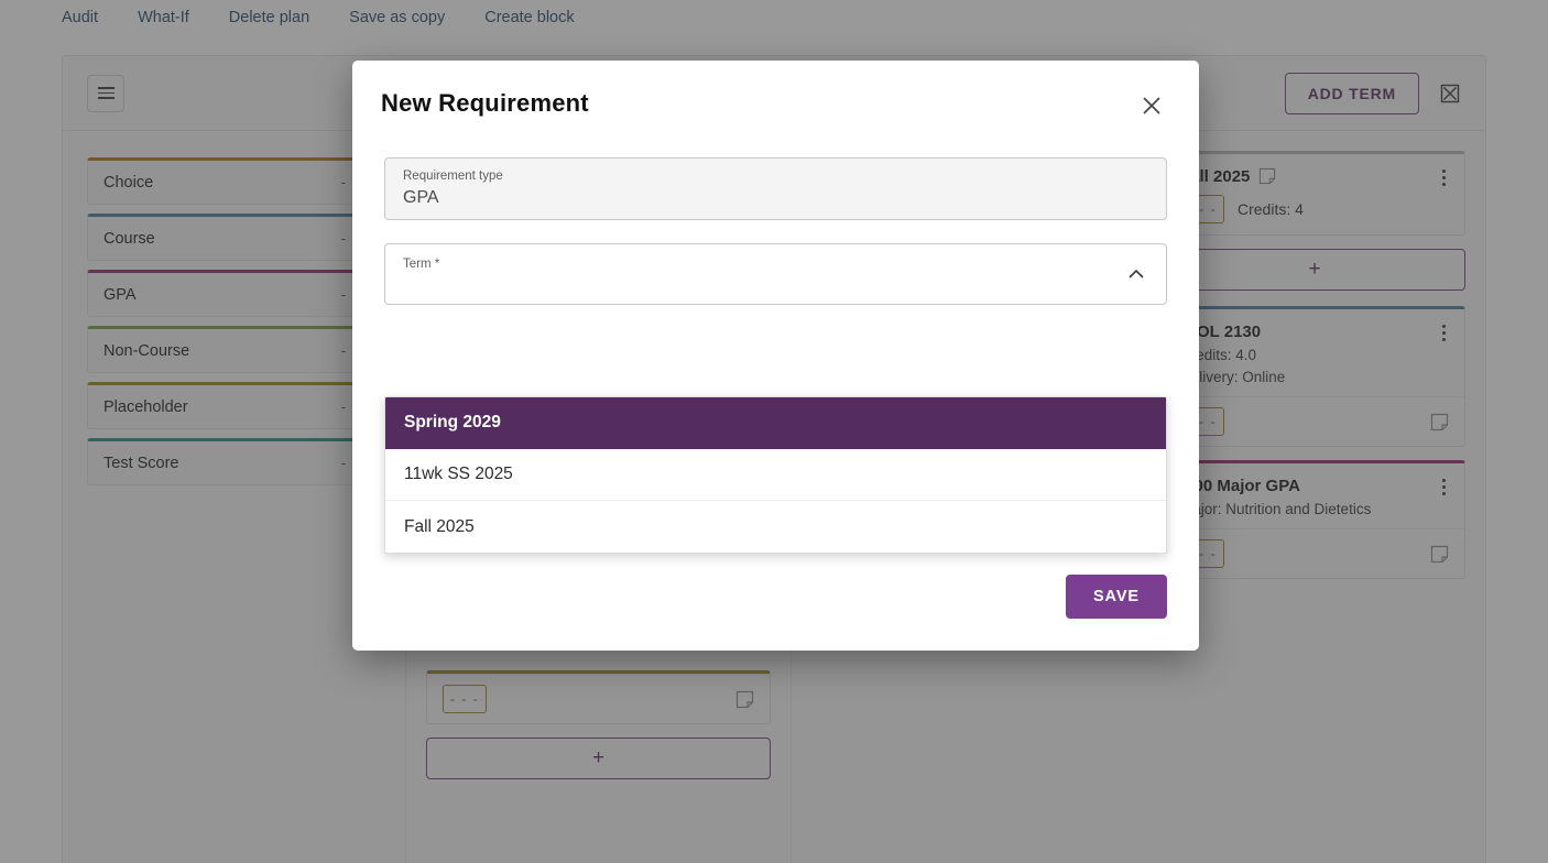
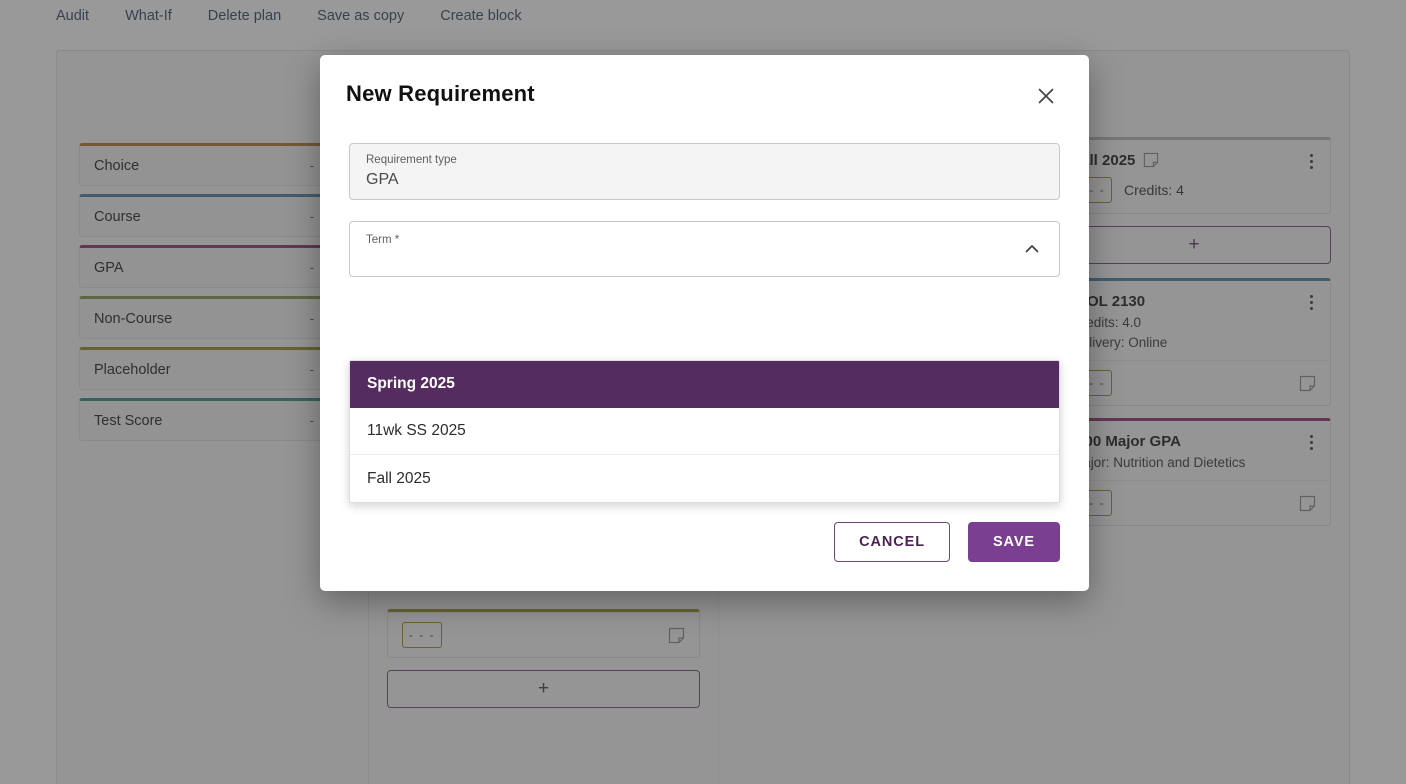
  Audit
  What-If
  Delete plan
  Save as copy
  Create block
- ADD TERM
  Choice
  Course
  GPA
  Non-Course
  Placeholder
  Test Score
  - - -
  +
  ll 2025
  Credits: 4
  +
  OL 2130
  edits: 4.0
  livery: Online
  0 Major GPA
  jor: Nutrition and Dietetics
  New Requirement
  Requirement type
  GPA
  Term *
- Spring 2029
+ Spring 2025
  11wk SS 2025
  Fall 2025
+ CANCEL
  SAVE
